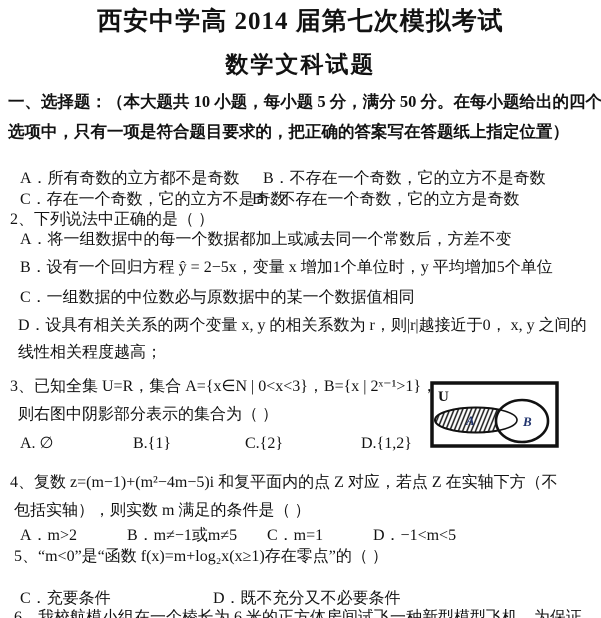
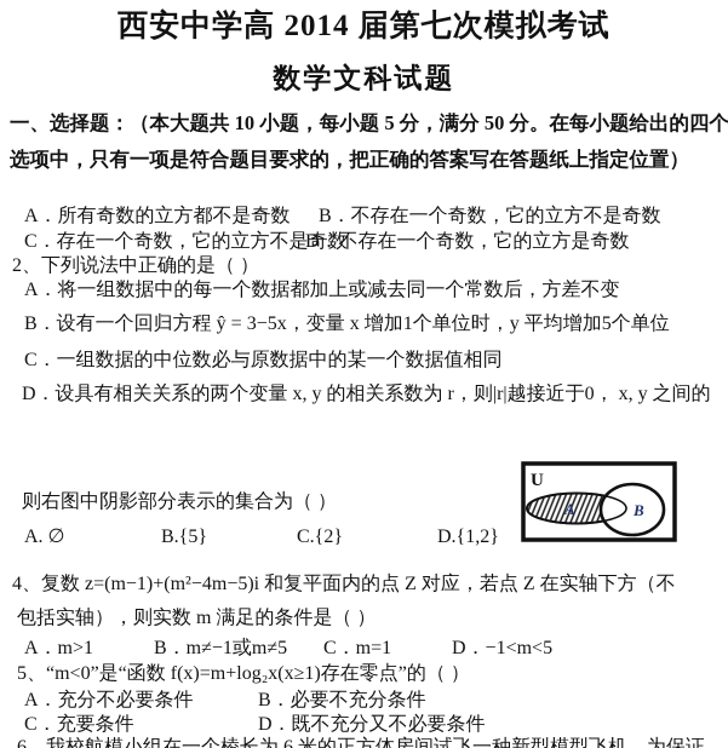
  西安中学高 2014 届第七次模拟考试
  数学文科试题
  一、选择题：（本大题共 10 小题，每小题 5 分，满分 50 分。在每小题给出的四个
  选项中，只有一项是符合题目要求的，把正确的答案写在答题纸上指定位置）
  A．所有奇数的立方都不是奇数
  B．不存在一个奇数，它的立方不是奇数
  C．存在一个奇数，它的立方不是
  D．不存在一个奇数，它的立方是奇数
  2、下列说法中正确的是（ ）
  A．将一组数据中的每一个数据都加上或减去同一个常数后，方差不变
- B．设有一个回归方程 ŷ = 2−5x，变量 x 增加1个单位时，y 平均增加5个单位
+ B．设有一个回归方程 ŷ = 3−5x，变量 x 增加1个单位时，y 平均增加5个单位
  C．一组数据的中位数必与原数据中的某一个数据值相同
  D．设具有相关关系的两个变量 x, y 的相关系数为 r，则|r|越接近于0， x, y 之间的
- 线性相关程度越高；
- 3、已知全集 U=R，集合 A={x∈N | 0<x<3}，B={x | 2ˣ⁻¹>1}，
  则右图中阴影部分表示的集合为（ ）
  A. ∅
- B.{1}
+ B.{5}
  C.{2}
  D.{1,2}
  U
  A
  B
  4、复数 z=(m−1)+(m²−4m−5)i 和复平面内的点 Z 对应，若点 Z 在实轴下方（不
  包括实轴），则实数 m 满足的条件是（ ）
- A．m>2
+ A．m>1
  B．m≠−1或m≠5
  C．m=1
  D．−1<m<5
  5、“m<0”是“函数 f(x)=m+log₂x(x≥1)存在零点”的（ ）
+ A．充分不必要条件
+ B．必要不充分条件
  C．充要条件
  D．既不充分又不必要条件
